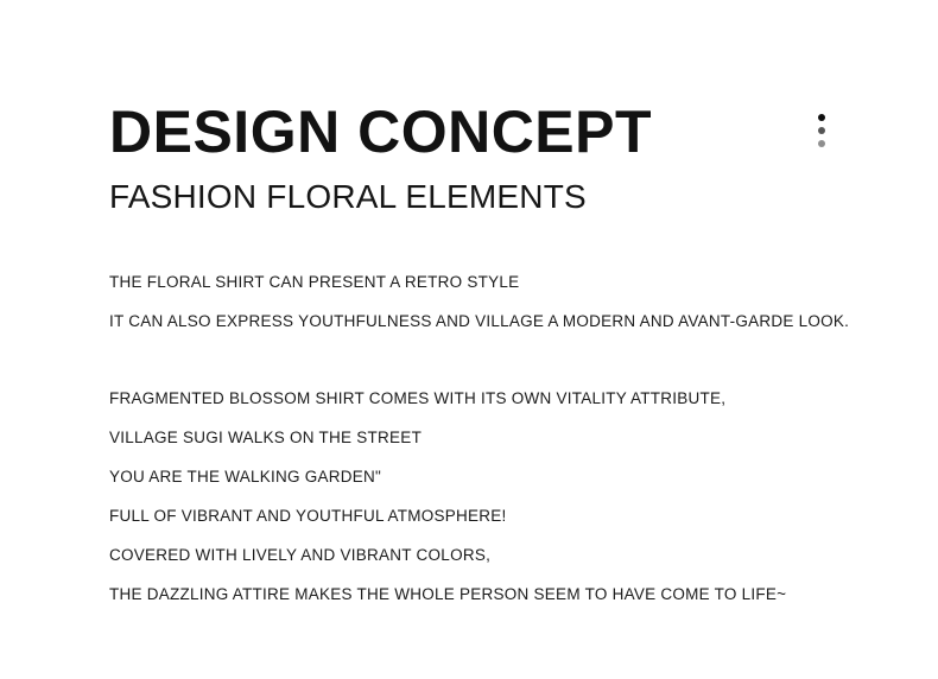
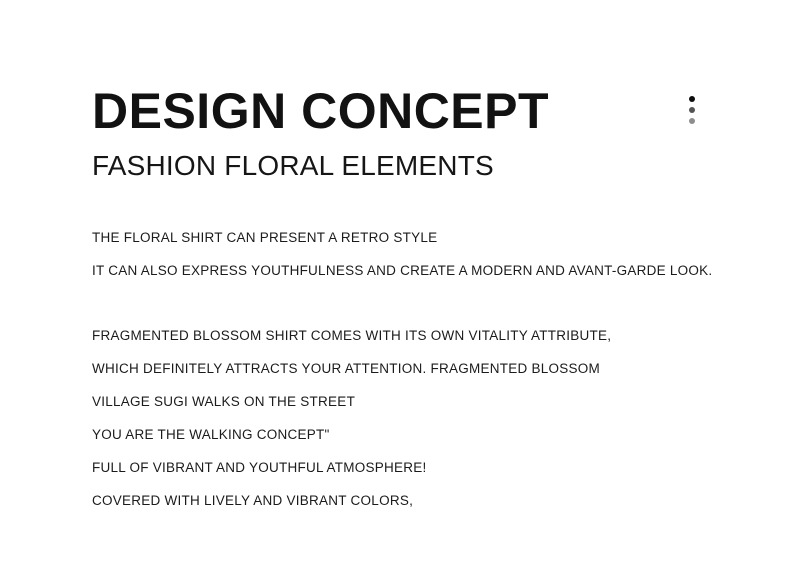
  DESIGN CONCEPT
  FASHION FLORAL ELEMENTS
  THE FLORAL SHIRT CAN PRESENT A RETRO STYLE
- IT CAN ALSO EXPRESS YOUTHFULNESS AND VILLAGE A MODERN AND AVANT-GARDE LOOK.
+ IT CAN ALSO EXPRESS YOUTHFULNESS AND CREATE A MODERN AND AVANT-GARDE LOOK.
  FRAGMENTED BLOSSOM SHIRT COMES WITH ITS OWN VITALITY ATTRIBUTE,
+ WHICH DEFINITELY ATTRACTS YOUR ATTENTION. FRAGMENTED BLOSSOM
  VILLAGE SUGI WALKS ON THE STREET
- YOU ARE THE WALKING GARDEN"
+ YOU ARE THE WALKING CONCEPT"
  FULL OF VIBRANT AND YOUTHFUL ATMOSPHERE!
  COVERED WITH LIVELY AND VIBRANT COLORS,
- THE DAZZLING ATTIRE MAKES THE WHOLE PERSON SEEM TO HAVE COME TO LIFE~
